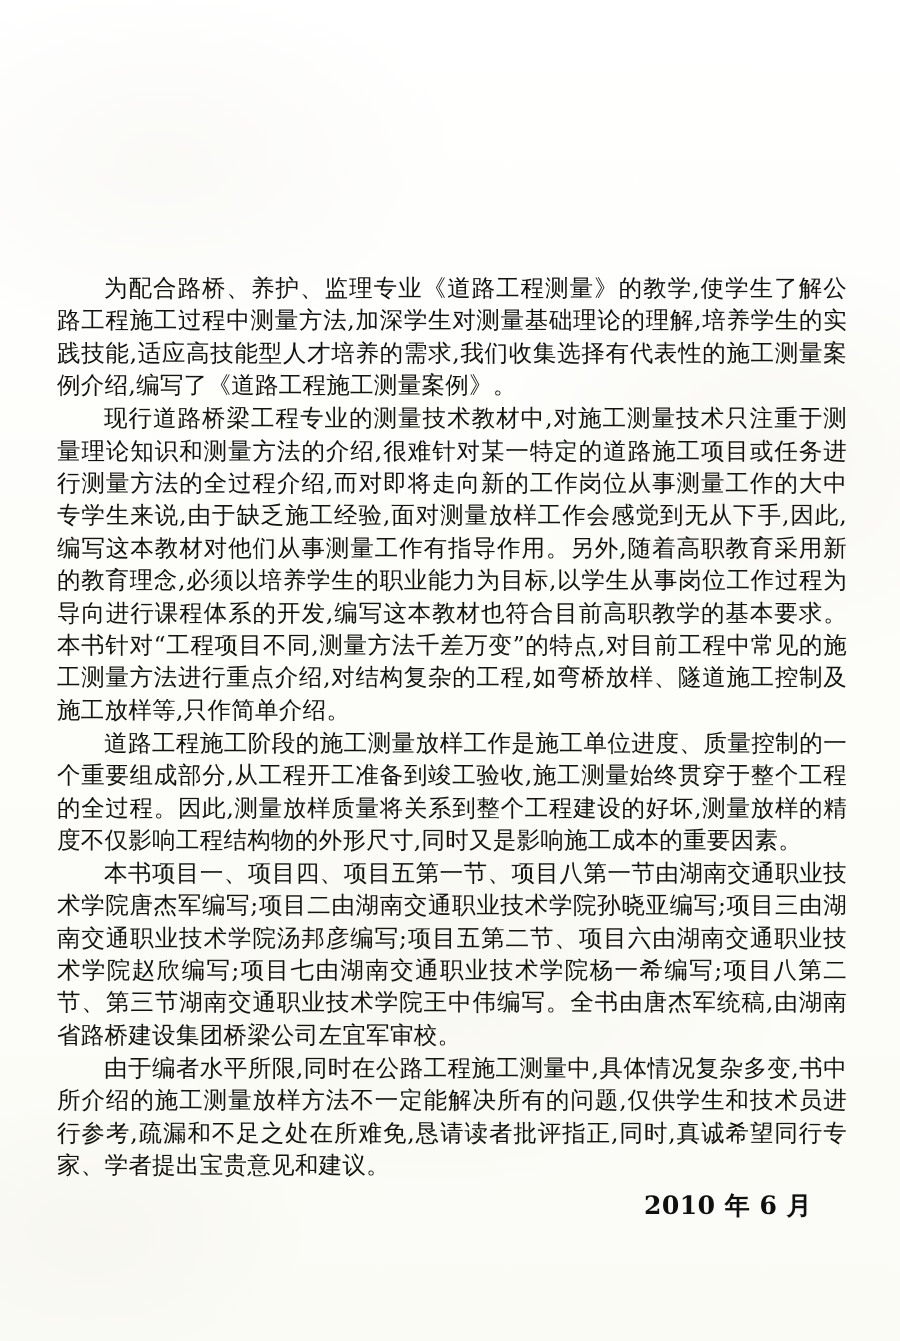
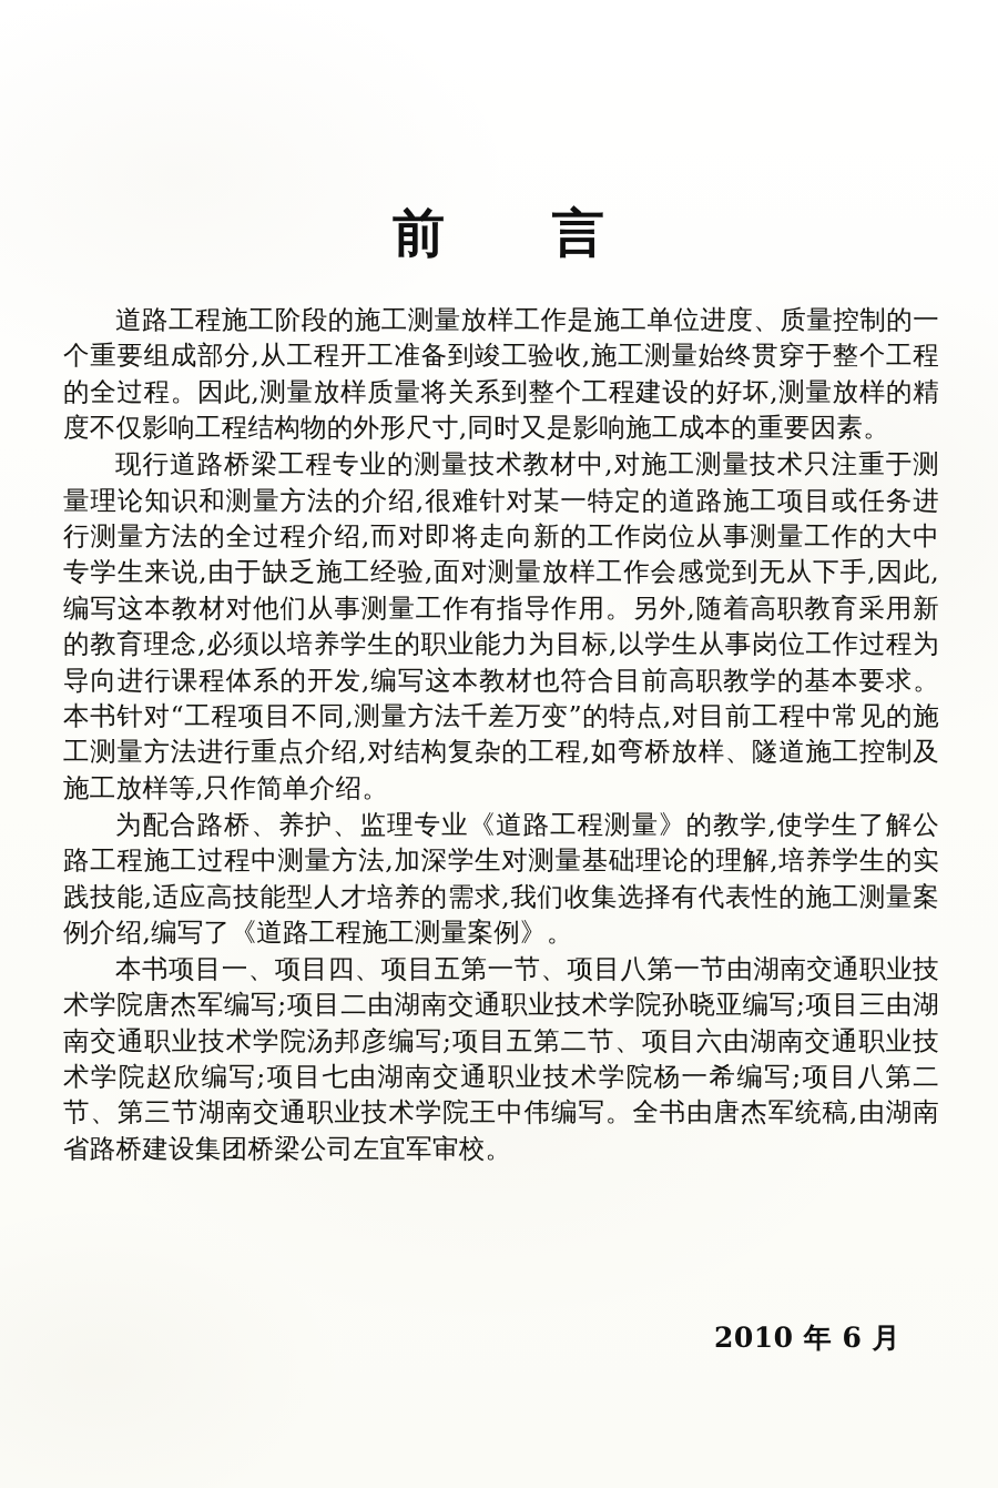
+ 前 言
- 为配合路桥、养护、监理专业《道路工程测量》的教学,使学生了解公路工程施工过程中测量方法,加深学生对测量基础理论的理解,培养学生的实践技能,适应高技能型人才培养的需求,我们收集选择有代表性的施工测量案例介绍,编写了《道路工程施工测量案例》。
+ 道路工程施工阶段的施工测量放样工作是施工单位进度、质量控制的一个重要组成部分,从工程开工准备到竣工验收,施工测量始终贯穿于整个工程的全过程。因此,测量放样质量将关系到整个工程建设的好坏,测量放样的精度不仅影响工程结构物的外形尺寸,同时又是影响施工成本的重要因素。
  现行道路桥梁工程专业的测量技术教材中,对施工测量技术只注重于测量理论知识和测量方法的介绍,很难针对某一特定的道路施工项目或任务进行测量方法的全过程介绍,而对即将走向新的工作岗位从事测量工作的大中专学生来说,由于缺乏施工经验,面对测量放样工作会感觉到无从下手,因此,编写这本教材对他们从事测量工作有指导作用。另外,随着高职教育采用新的教育理念,必须以培养学生的职业能力为目标,以学生从事岗位工作过程为导向进行课程体系的开发,编写这本教材也符合目前高职教学的基本要求。本书针对“工程项目不同,测量方法千差万变”的特点,对目前工程中常见的施工测量方法进行重点介绍,对结构复杂的工程,如弯桥放样、隧道施工控制及施工放样等,只作简单介绍。
- 道路工程施工阶段的施工测量放样工作是施工单位进度、质量控制的一个重要组成部分,从工程开工准备到竣工验收,施工测量始终贯穿于整个工程的全过程。因此,测量放样质量将关系到整个工程建设的好坏,测量放样的精度不仅影响工程结构物的外形尺寸,同时又是影响施工成本的重要因素。
+ 为配合路桥、养护、监理专业《道路工程测量》的教学,使学生了解公路工程施工过程中测量方法,加深学生对测量基础理论的理解,培养学生的实践技能,适应高技能型人才培养的需求,我们收集选择有代表性的施工测量案例介绍,编写了《道路工程施工测量案例》。
  本书项目一、项目四、项目五第一节、项目八第一节由湖南交通职业技术学院唐杰军编写;项目二由湖南交通职业技术学院孙晓亚编写;项目三由湖南交通职业技术学院汤邦彦编写;项目五第二节、项目六由湖南交通职业技术学院赵欣编写;项目七由湖南交通职业技术学院杨一希编写;项目八第二节、第三节湖南交通职业技术学院王中伟编写。全书由唐杰军统稿,由湖南省路桥建设集团桥梁公司左宜军审校。
- 由于编者水平所限,同时在公路工程施工测量中,具体情况复杂多变,书中所介绍的施工测量放样方法不一定能解决所有的问题,仅供学生和技术员进行参考,疏漏和不足之处在所难免,恳请读者批评指正,同时,真诚希望同行专家、学者提出宝贵意见和建议。
  2010 年 6 月
